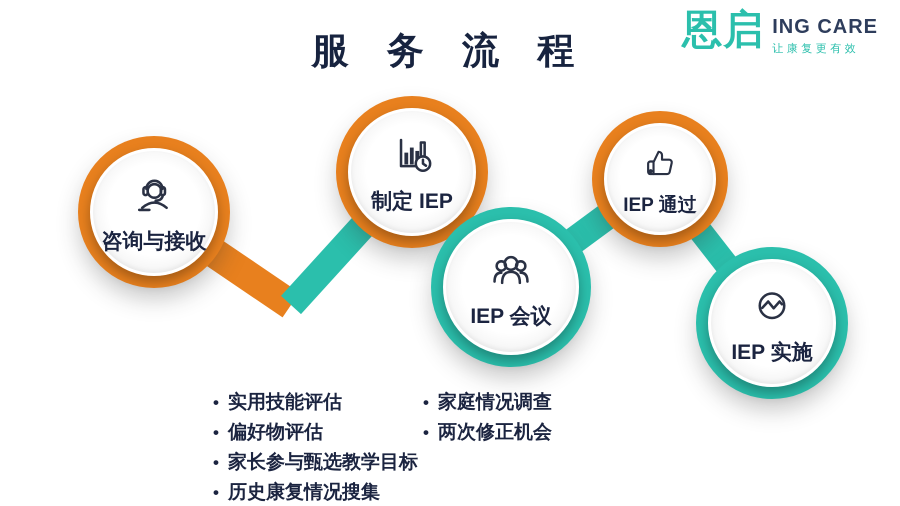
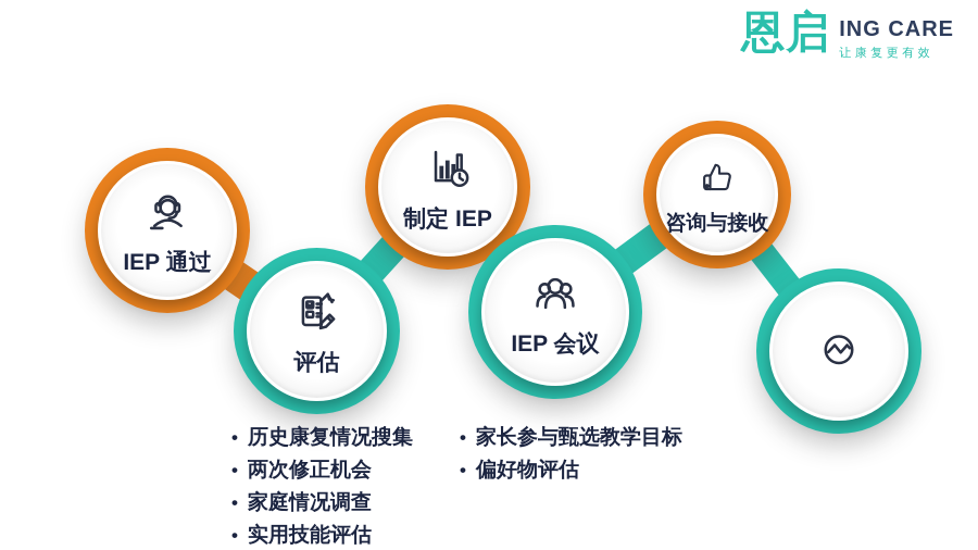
- 服 务 流 程
  恩启
  ING CARE
  让康复更有效
- 咨询与接收
+ IEP 通过
+ 评估
  制定 IEP
  IEP 会议
- IEP 通过
+ 咨询与接收
- IEP 实施
- 实用技能评估
+ 历史康复情况搜集
- 偏好物评估
+ 两次修正机会
- 家长参与甄选教学目标
+ 家庭情况调查
- 历史康复情况搜集
+ 实用技能评估
- 家庭情况调查
+ 家长参与甄选教学目标
- 两次修正机会
+ 偏好物评估
